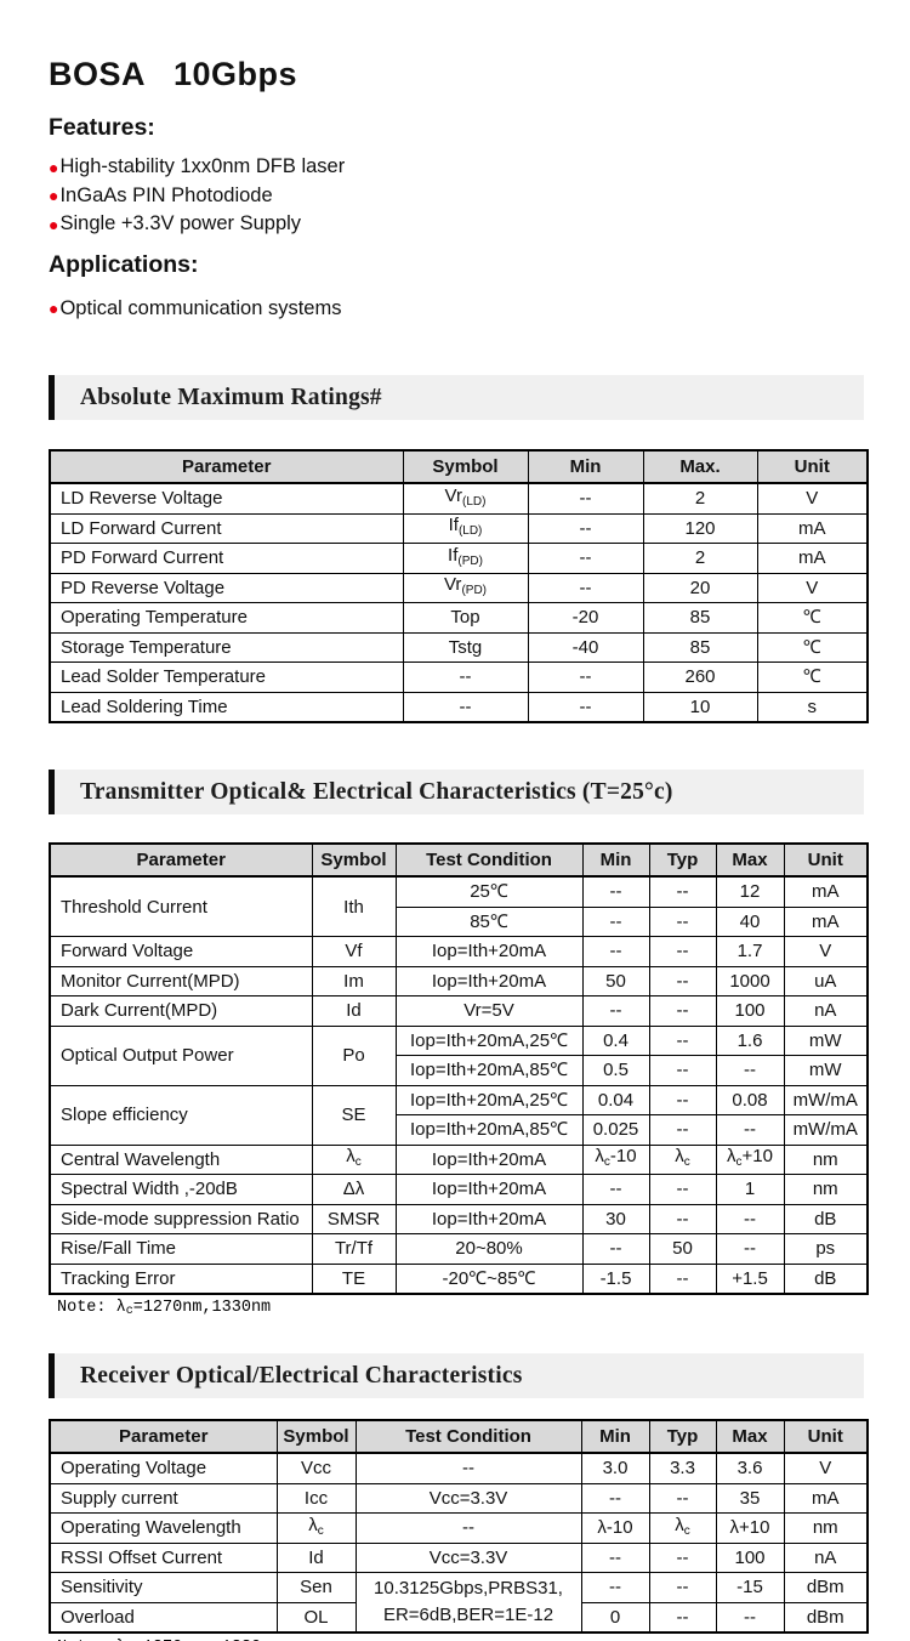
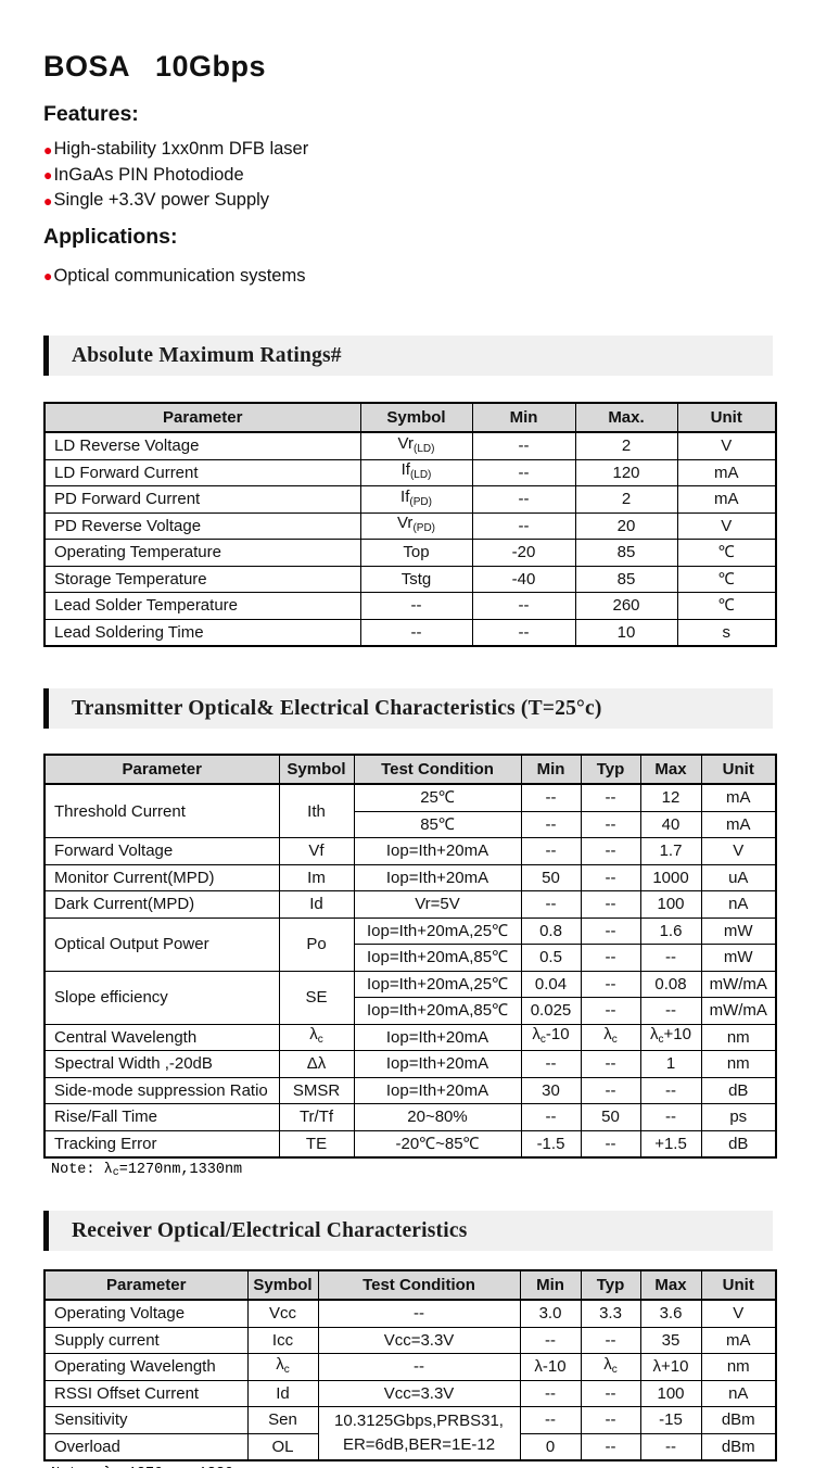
  BOSA 10Gbps
  Features:
  ●
  High-stability 1xx0nm DFB laser
  ●
  InGaAs PIN Photodiode
  ●
  Single +3.3V power Supply
  Applications:
  ●
  Optical communication systems
  Absolute Maximum Ratings#
  Parameter	Symbol	Min	Max.	Unit
  LD Reverse Voltage	Vr(LD)	--	2	V
  LD Forward Current	If(LD)	--	120	mA
  PD Forward Current	If(PD)	--	2	mA
  PD Reverse Voltage	Vr(PD)	--	20	V
  Operating Temperature	Top	-20	85	℃
  Storage Temperature	Tstg	-40	85	℃
  Lead Solder Temperature	--	--	260	℃
  Lead Soldering Time	--	--	10	s
  Transmitter Optical& Electrical Characteristics (T=25°c)
  Parameter	Symbol	Test Condition	Min	Typ	Max	Unit
  Threshold Current	Ith	25℃	--	--	12	mA
  85℃	--	--	40	mA
  Forward Voltage	Vf	Iop=Ith+20mA	--	--	1.7	V
  Monitor Current(MPD)	Im	Iop=Ith+20mA	50	--	1000	uA
  Dark Current(MPD)	Id	Vr=5V	--	--	100	nA
- Optical Output Power	Po	Iop=Ith+20mA,25℃	0.4	--	1.6	mW
+ Optical Output Power	Po	Iop=Ith+20mA,25℃	0.8	--	1.6	mW
  Iop=Ith+20mA,85℃	0.5	--	--	mW
  Slope efficiency	SE	Iop=Ith+20mA,25℃	0.04	--	0.08	mW/mA
  Iop=Ith+20mA,85℃	0.025	--	--	mW/mA
  Central Wavelength	λc	Iop=Ith+20mA	λc-10	λc	λc+10	nm
  Spectral Width ,-20dB	Δλ	Iop=Ith+20mA	--	--	1	nm
  Side-mode suppression Ratio	SMSR	Iop=Ith+20mA	30	--	--	dB
  Rise/Fall Time	Tr/Tf	20~80%	--	50	--	ps
  Tracking Error	TE	-20℃~85℃	-1.5	--	+1.5	dB
  Note: λc=1270nm,1330nm
  Receiver Optical/Electrical Characteristics
  Parameter	Symbol	Test Condition	Min	Typ	Max	Unit
  Operating Voltage	Vcc	--	3.0	3.3	3.6	V
  Supply current	Icc	Vcc=3.3V	--	--	35	mA
  Operating Wavelength	λc	--	λ-10	λc	λ+10	nm
  RSSI Offset Current	Id	Vcc=3.3V	--	--	100	nA
  Sensitivity	Sen	10.3125Gbps,PRBS31, ER=6dB,BER=1E-12	--	--	-15	dBm
  Overload	OL	0	--	--	dBm
